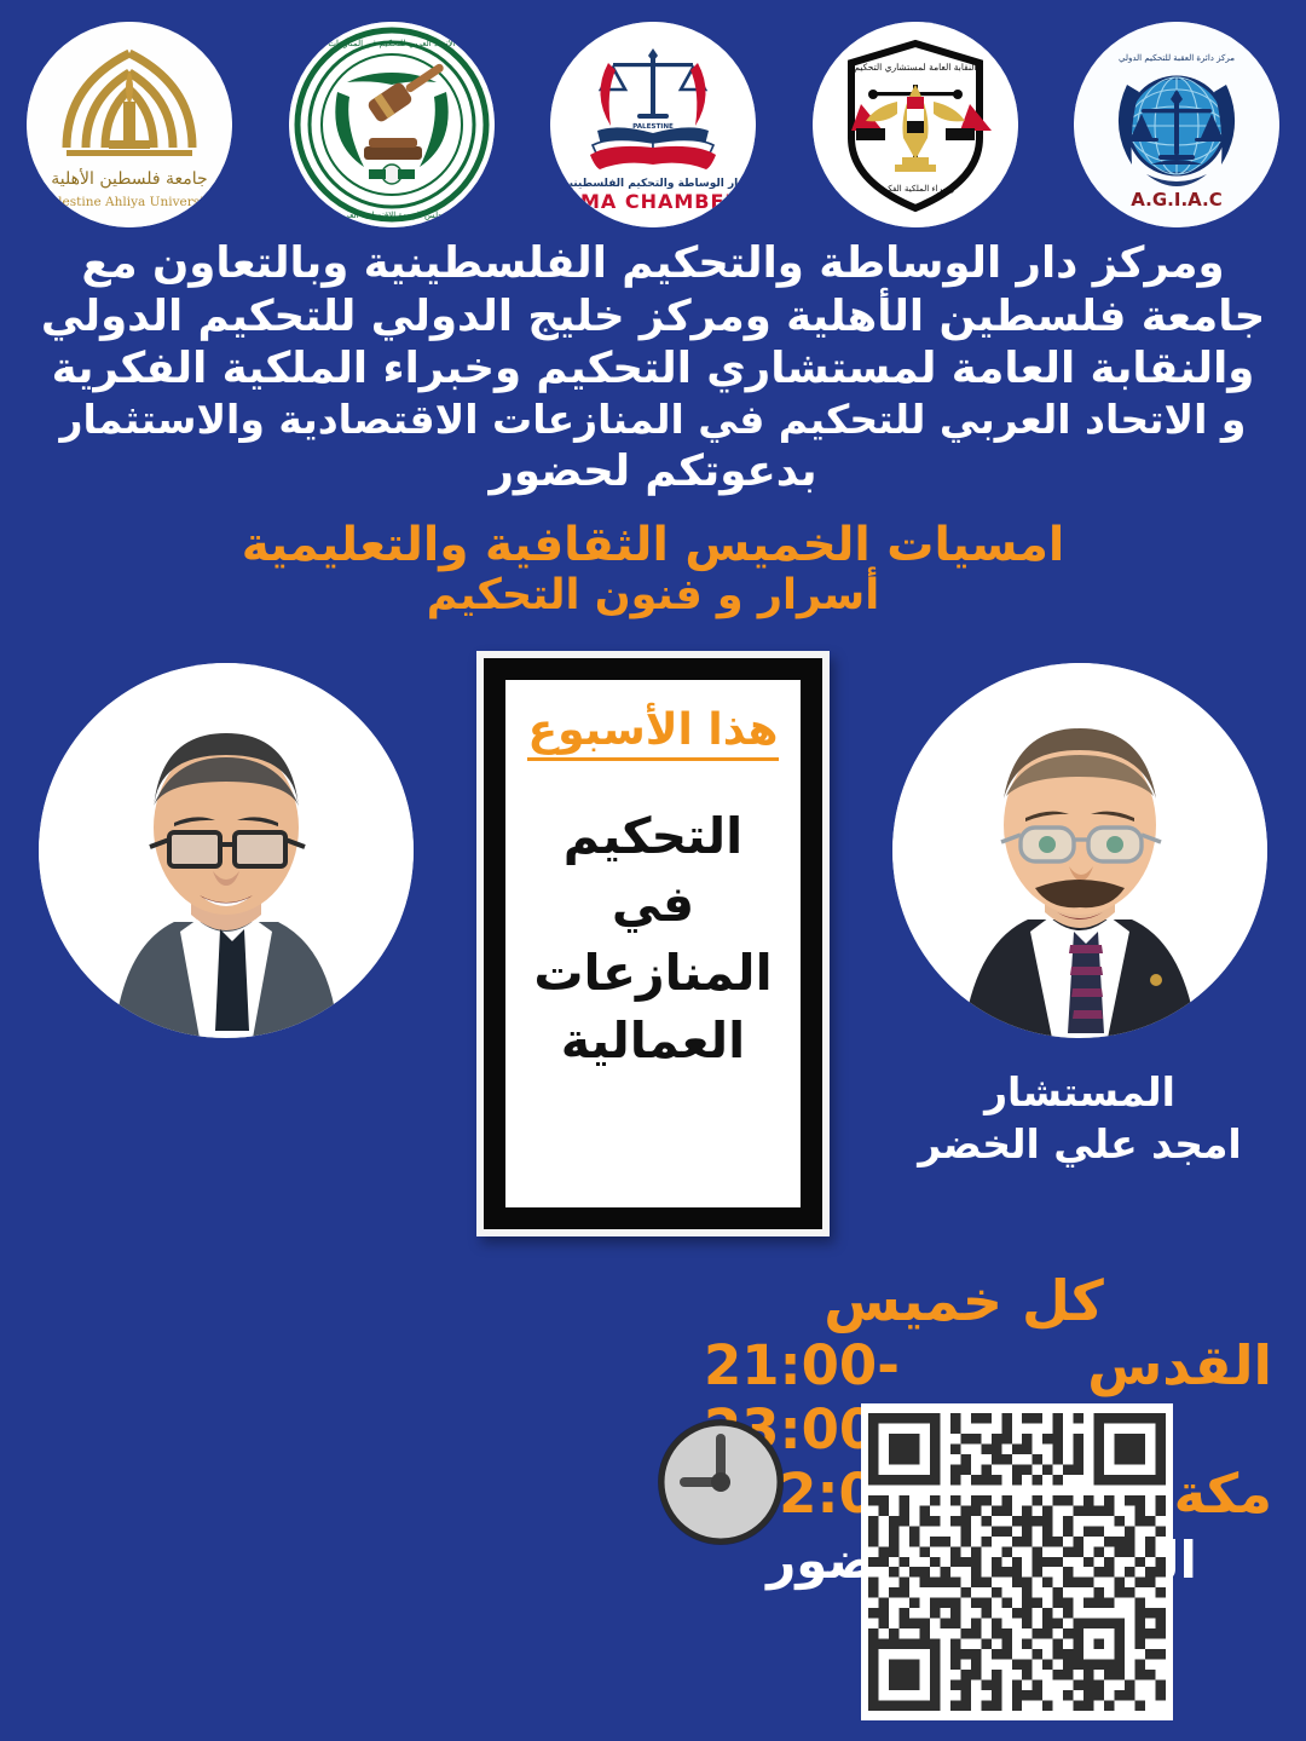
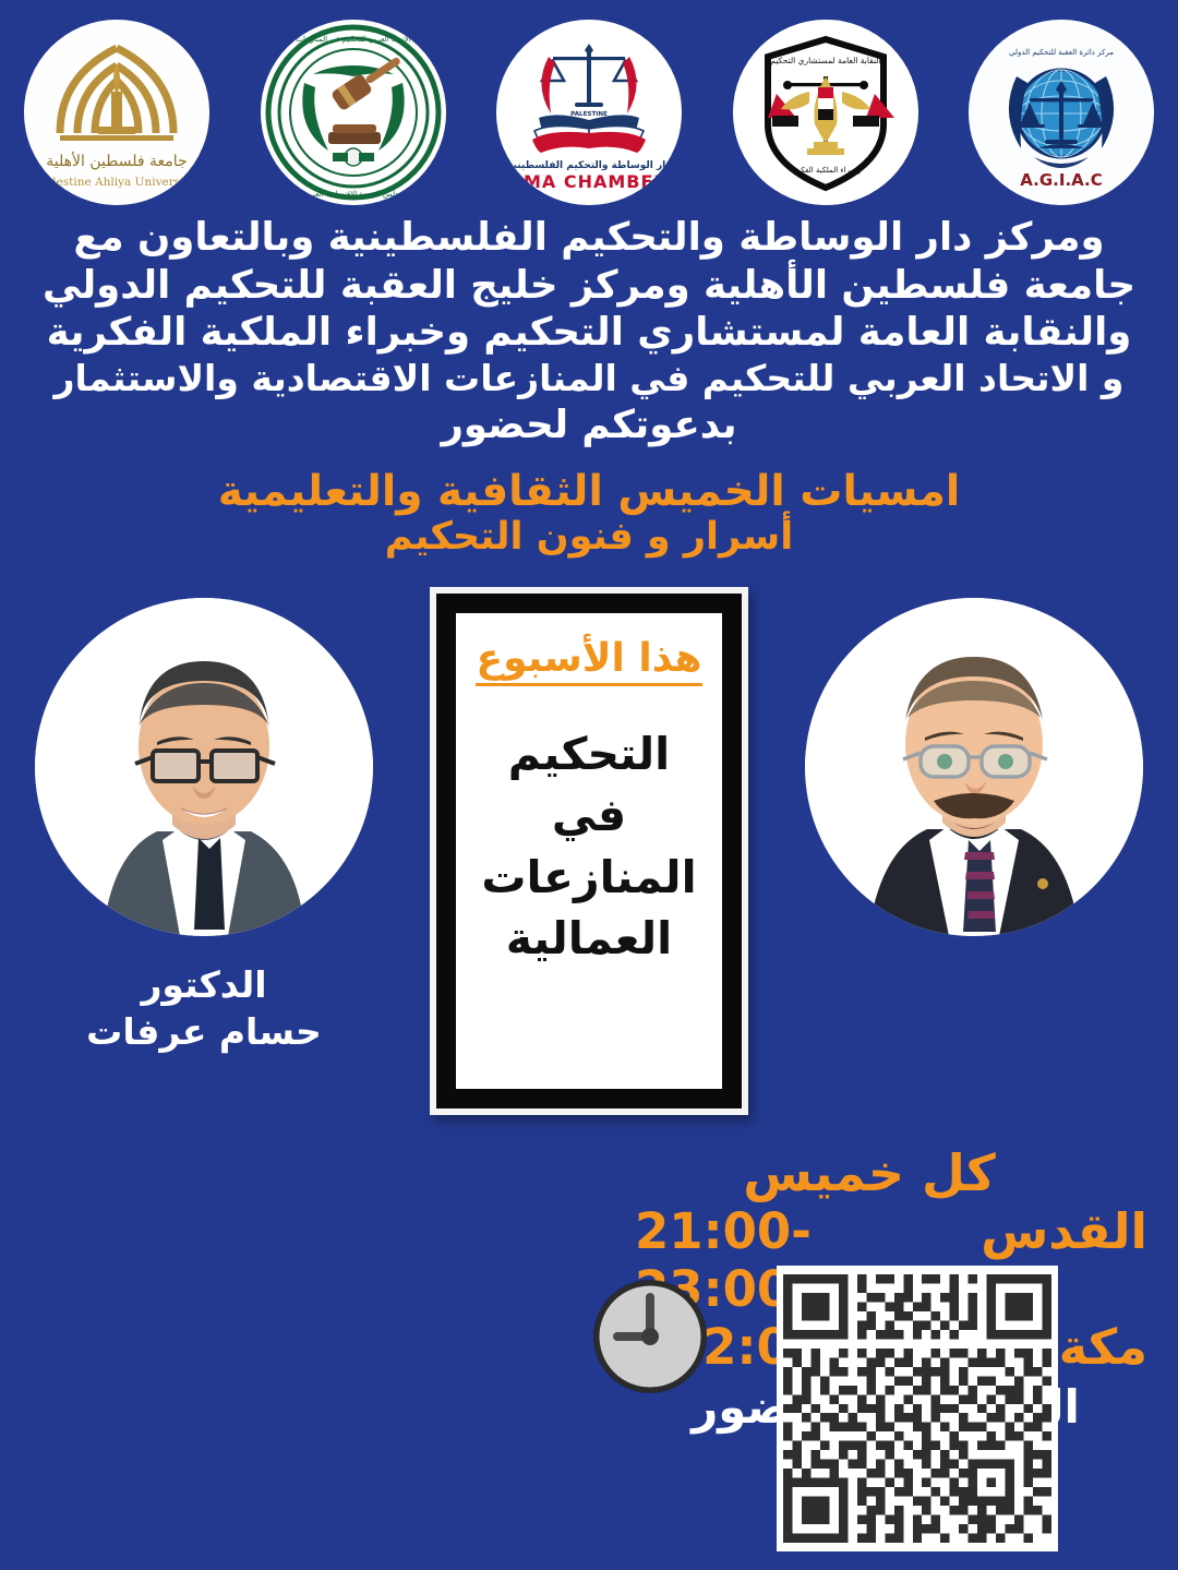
  مركز دائرة العقبة للتحكيم الدولي
  A.G.I.A.C
  النقابة العامة لمستشاري التحكيم
  وخبراء الملكية الفكرية
  ار الوساطة والتحكيم الفلسطيني
  MA CHAMBE
  الاتحاد العربي للتحكيم في المنازعات
  لس الوحدة الاقتصادية العرب
  جامعة فلسطين الأهلية
  estine Ahliya Univers
  ومركز دار الوساطة والتحكيم الفلسطينية وبالتعاون مع
- جامعة فلسطين الأهلية ومركز خليج الدولي للتحكيم الدولي
+ جامعة فلسطين الأهلية ومركز خليج العقبة للتحكيم الدولي
  والنقابة العامة لمستشاري التحكيم وخبراء الملكية الفكرية
  و الاتحاد العربي للتحكيم في المنازعات الاقتصادية والاستثمار
  بدعوتكم لحضور
  امسيات الخميس الثقافية والتعليمية
  أسرار و فنون التحكيم
+ الدكتور
+ حسام عرفات
  هذا الأسبوع
  التحكيم
  في
  المنازعات
  العمالية
- المستشار
- امجد علي الخضر
  كل خميس
  القدس
  21:00-3:00
  مكة
